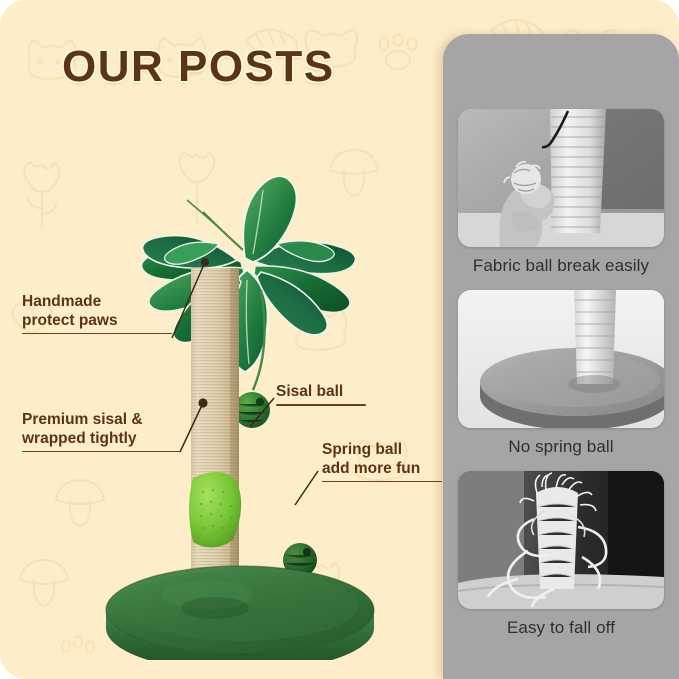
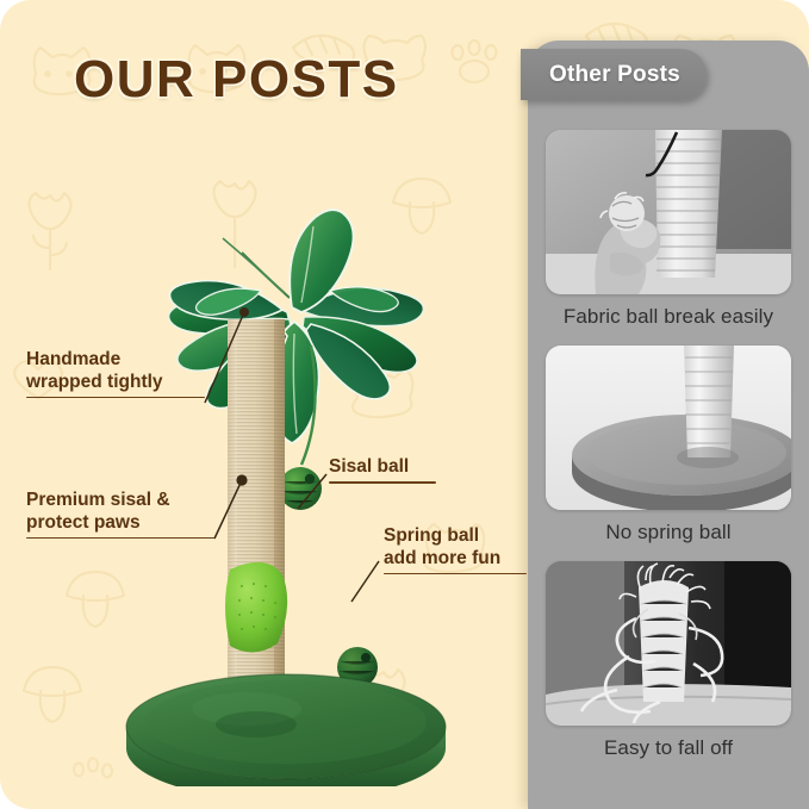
  OUR POSTS
  Handmade
- protect paws
+ wrapped tightly
  Premium sisal &
- wrapped tightly
+ protect paws
  Sisal ball
  Spring ball
  add more fun
  Fabric ball break easily
  No spring ball
  Easy to fall off
+ Other Posts
